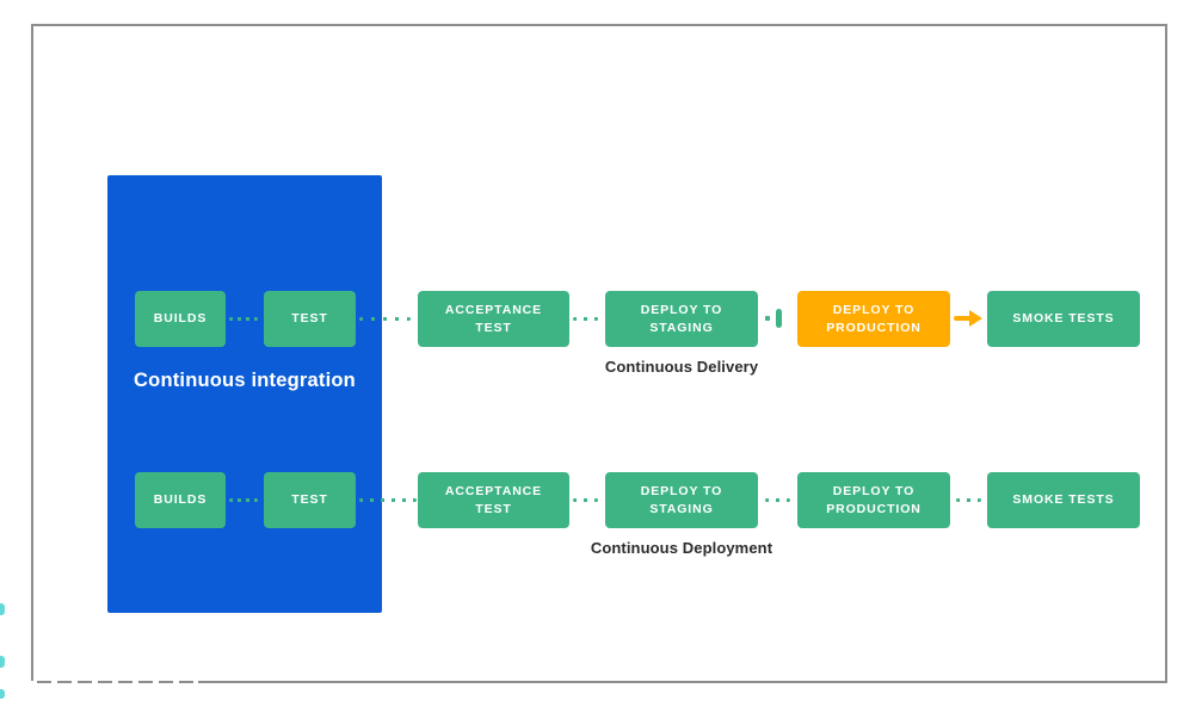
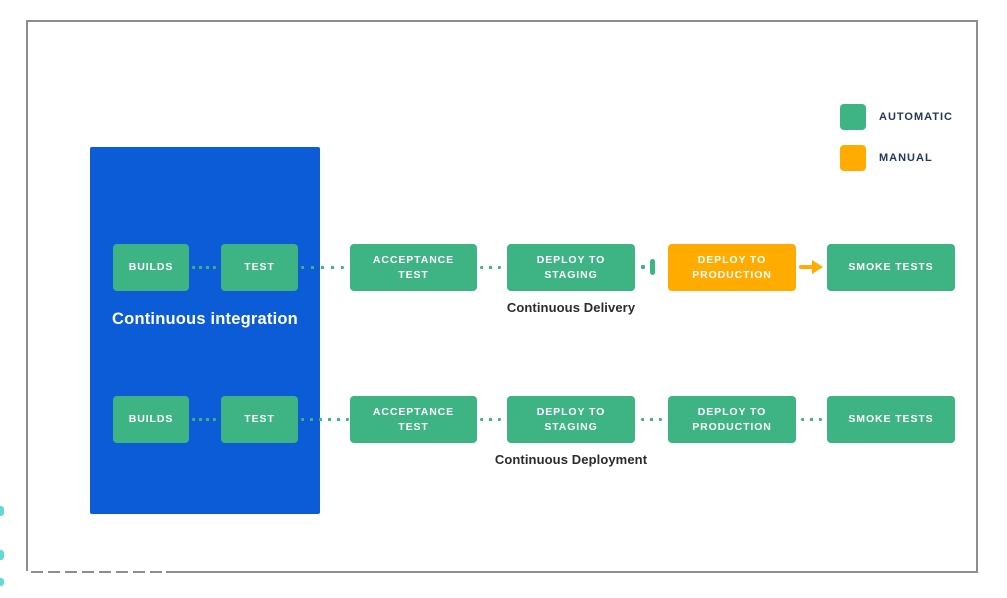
+ AUTOMATIC
+ MANUAL
  Continuous integration
  BUILDS
  TEST
  ACCEPTANCE TEST
  DEPLOY TO STAGING
  DEPLOY TO PRODUCTION
  SMOKE TESTS
  Continuous Delivery
  BUILDS
  TEST
  ACCEPTANCE TEST
  DEPLOY TO STAGING
  DEPLOY TO PRODUCTION
  SMOKE TESTS
  Continuous Deployment
